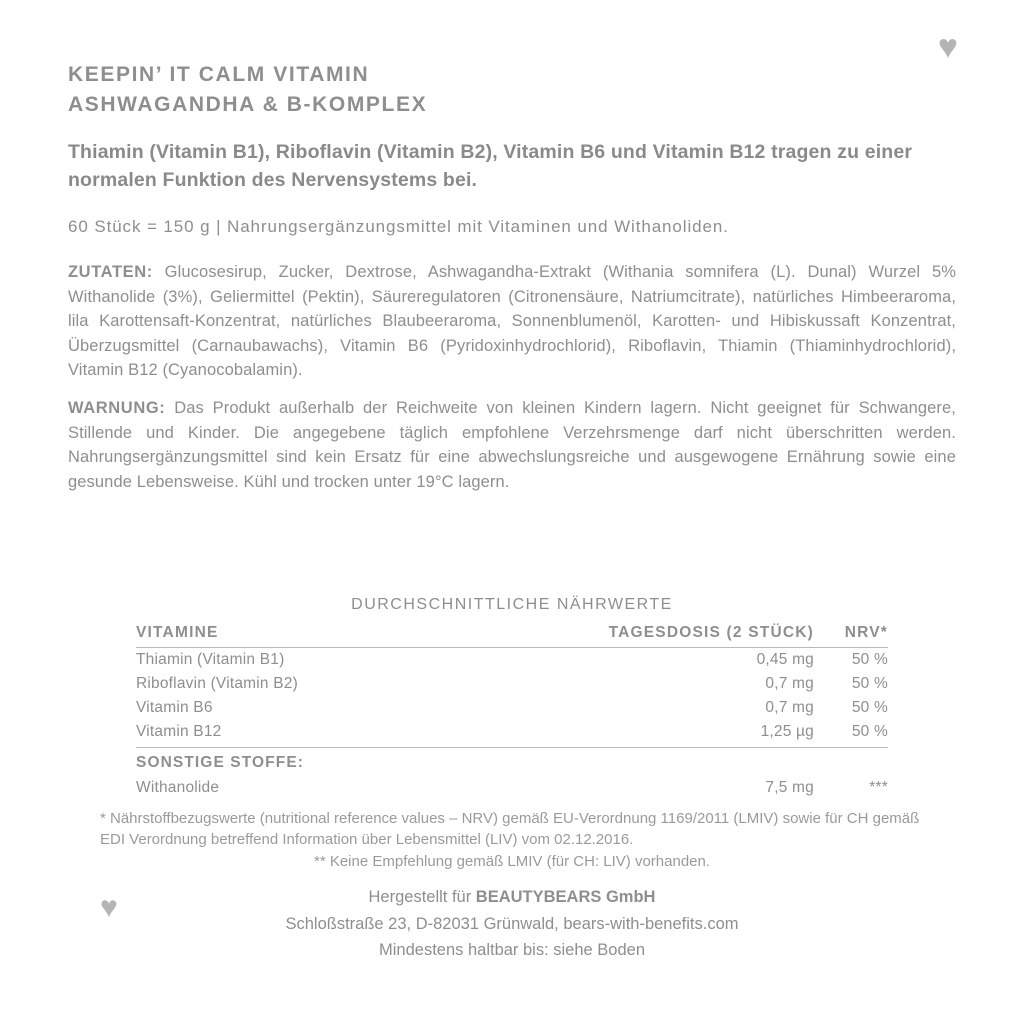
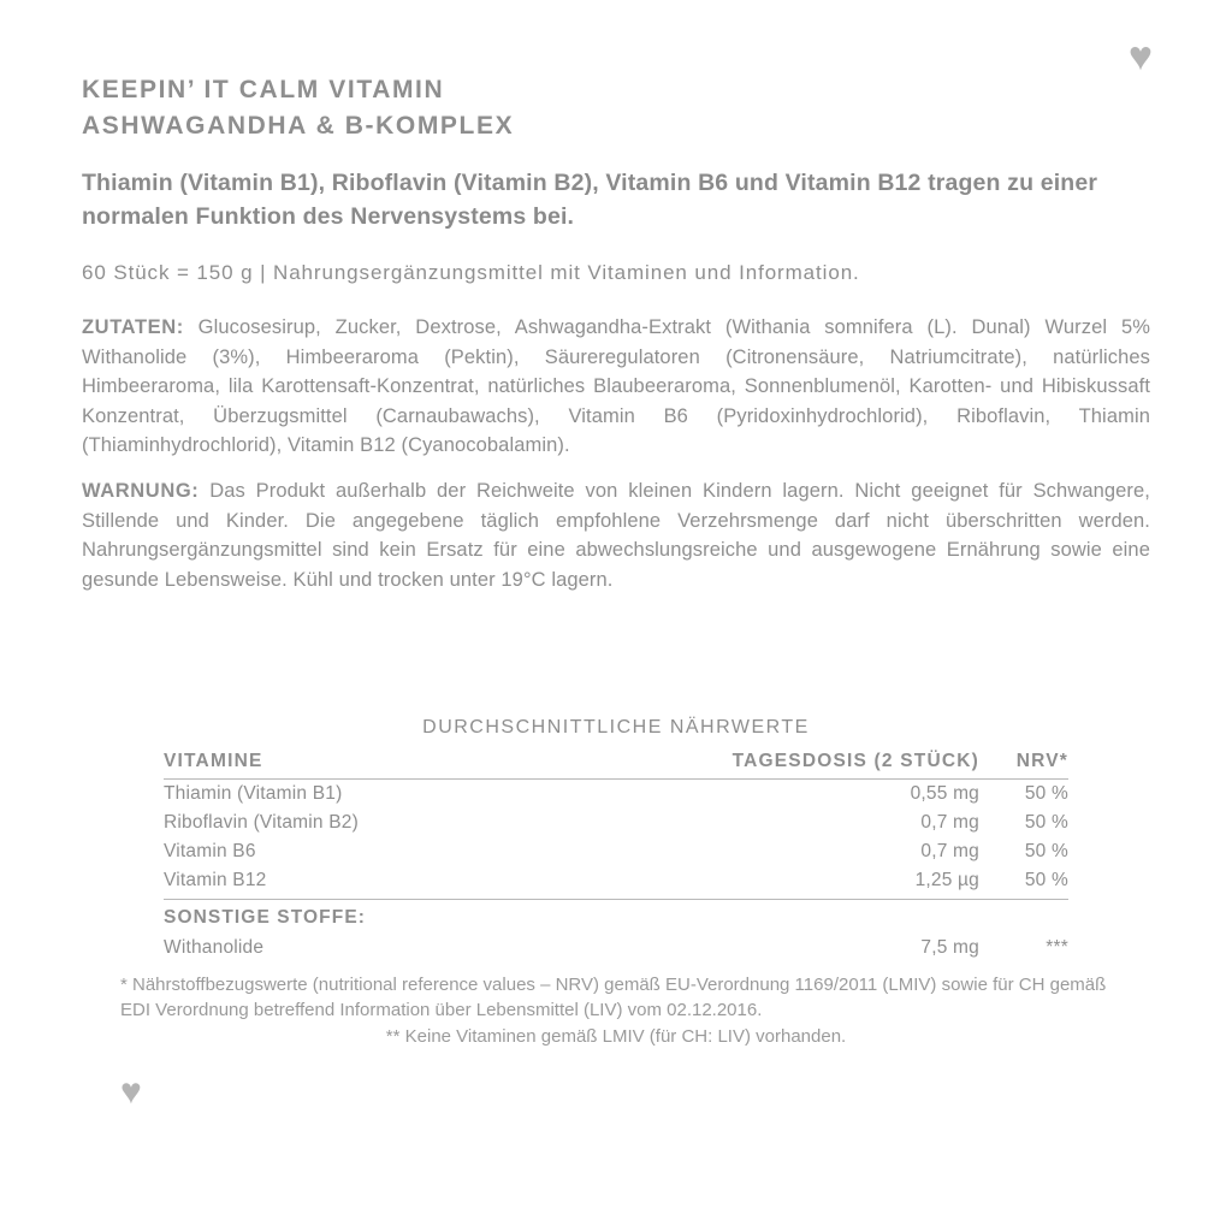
  ♥
  ♥
  KEEPIN’ IT CALM VITAMIN
  ASHWAGANDHA & B-KOMPLEX
  Thiamin (Vitamin B1), Riboflavin (Vitamin B2), Vitamin B6 und Vitamin B12 tragen zu einer normalen Funktion des Nervensystems bei.
- 60 Stück = 150 g | Nahrungsergänzungsmittel mit Vitaminen und Withanoliden.
+ 60 Stück = 150 g | Nahrungsergänzungsmittel mit Vitaminen und Information.
- ZUTATEN: Glucosesirup, Zucker, Dextrose, Ashwagandha-Extrakt (Withania somnifera (L). Dunal) Wurzel 5% Withanolide (3%), Geliermittel (Pektin), Säureregulatoren (Citronensäure, Natriumcitrate), natürliches Himbeeraroma, lila Karottensaft-Konzentrat, natürliches Blaubeeraroma, Sonnenblumenöl, Karotten- und Hibiskussaft Konzentrat, Überzugsmittel (Carnaubawachs), Vitamin B6 (Pyridoxinhydrochlorid), Riboflavin, Thiamin (Thiaminhydrochlorid), Vitamin B12 (Cyanocobalamin).
+ ZUTATEN: Glucosesirup, Zucker, Dextrose, Ashwagandha-Extrakt (Withania somnifera (L). Dunal) Wurzel 5% Withanolide (3%), Himbeeraroma (Pektin), Säureregulatoren (Citronensäure, Natriumcitrate), natürliches Himbeeraroma, lila Karottensaft-Konzentrat, natürliches Blaubeeraroma, Sonnenblumenöl, Karotten- und Hibiskussaft Konzentrat, Überzugsmittel (Carnaubawachs), Vitamin B6 (Pyridoxinhydrochlorid), Riboflavin, Thiamin (Thiaminhydrochlorid), Vitamin B12 (Cyanocobalamin).
  WARNUNG: Das Produkt außerhalb der Reichweite von kleinen Kindern lagern. Nicht geeignet für Schwangere, Stillende und Kinder. Die angegebene täglich empfohlene Verzehrsmenge darf nicht überschritten werden. Nahrungsergänzungsmittel sind kein Ersatz für eine abwechslungsreiche und ausgewogene Ernährung sowie eine gesunde Lebensweise. Kühl und trocken unter 19°C lagern.
  DURCHSCHNITTLICHE NÄHRWERTE
  VITAMINE	TAGESDOSIS (2 STÜCK)	NRV*
- Thiamin (Vitamin B1)	0,45 mg	50 %
+ Thiamin (Vitamin B1)	0,55 mg	50 %
  Riboflavin (Vitamin B2)	0,7 mg	50 %
  Vitamin B6	0,7 mg	50 %
  Vitamin B12	1,25 µg	50 %
  SONSTIGE STOFFE:
  Withanolide	7,5 mg	***
  * Nährstoffbezugswerte (nutritional reference values – NRV) gemäß EU-Verordnung 1169/2011 (LMIV) sowie für CH gemäß EDI Verordnung betreffend Information über Lebensmittel (LIV) vom 02.12.2016.
- ** Keine Empfehlung gemäß LMIV (für CH: LIV) vorhanden.
+ ** Keine Vitaminen gemäß LMIV (für CH: LIV) vorhanden.
- Hergestellt für BEAUTYBEARS GmbH
- Schloßstraße 23, D-82031 Grünwald, bears-with-benefits.com
- Mindestens haltbar bis: siehe Boden
